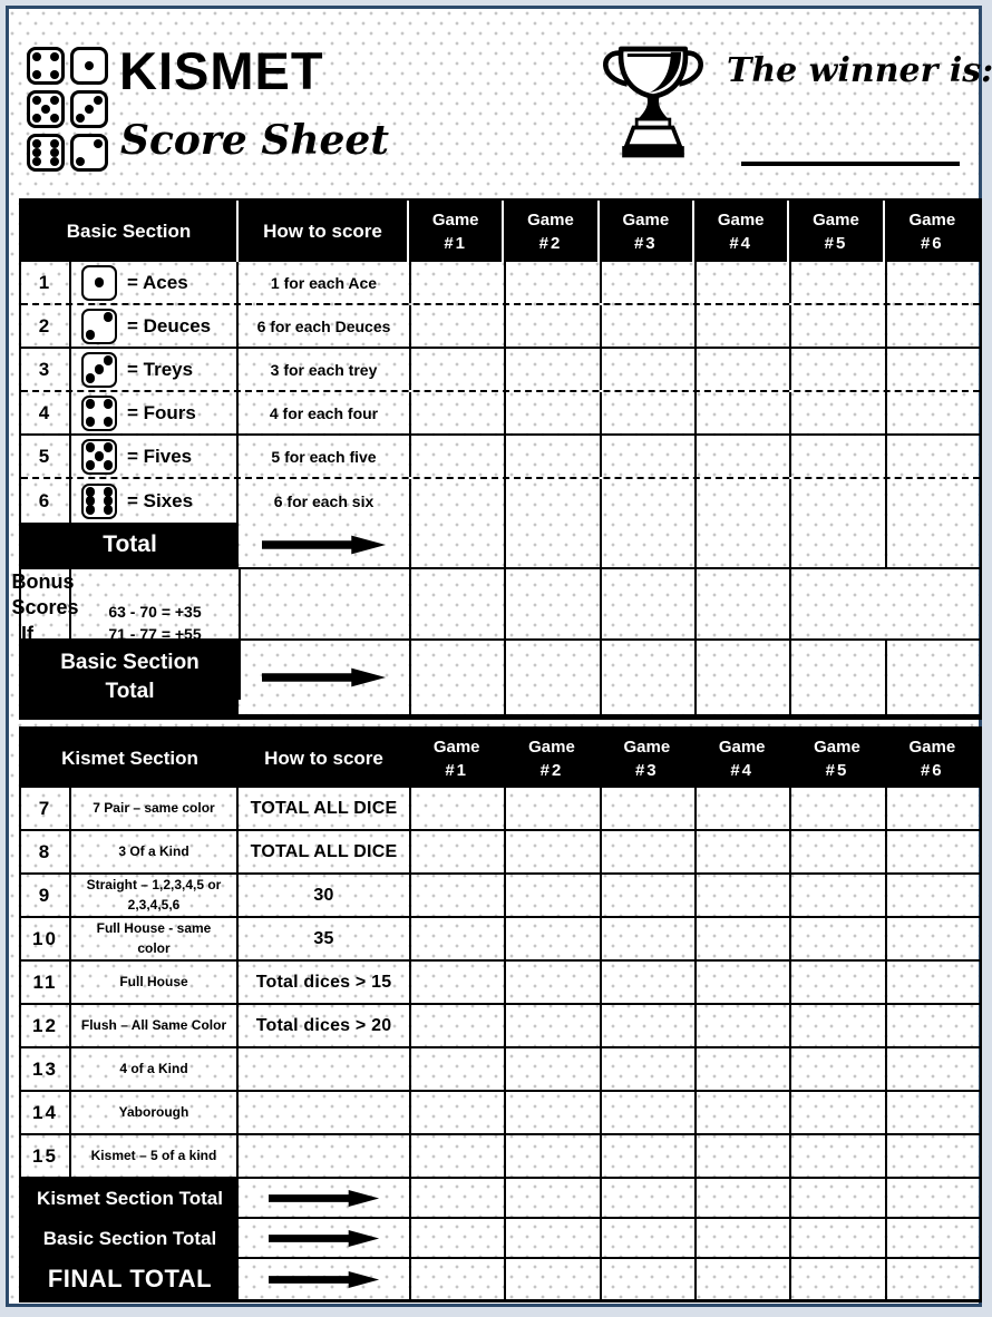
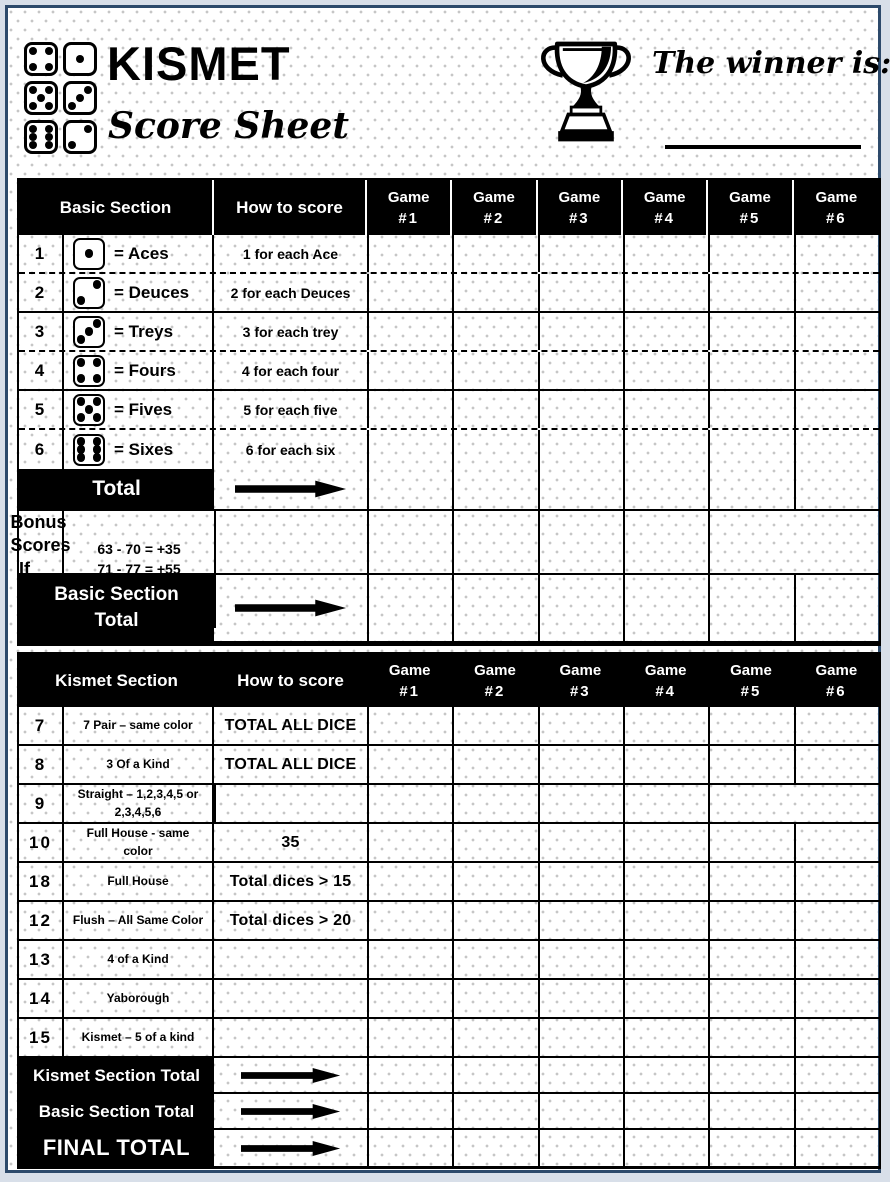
  KISMET
  Score Sheet
  The winner is:
  Basic Section
  How to score
  Game
  #1
  Game
  #2
  Game
  #3
  Game
  #4
  Game
  #5
  Game
  #6
  1
  = Aces
  1 for each Ace
  2
  = Deuces
- 6 for each Deuces
+ 2 for each Deuces
  3
  = Treys
  3 for each trey
  4
  = Fours
  4 for each four
  5
  = Fives
  5 for each five
  6
  = Sixes
  6 for each six
  Total
  Bonus Scores
  63 - 70 = +35
  71 - 77 = +55
  Basic Section
  Total
  Kismet Section
  How to score
  Game
  #1
  Game
  #2
  Game
  #3
  Game
  #4
  Game
  #5
  Game
  #6
  7
  7 Pair – same color
  TOTAL ALL DICE
  8
  3 Of a Kind
  TOTAL ALL DICE
  9
  Straight – 1,2,3,4,5 or 2,3,4,5,6
- 30
  10
  Full House - same color
  35
- 11
+ 18
  Full House
  Total dices > 15
  12
  Flush – All Same Color
  Total dices > 20
  13
  4 of a Kind
  14
  Yaborough
  15
  Kismet – 5 of a kind
  Kismet Section Total
  Basic Section Total
  FINAL TOTAL
